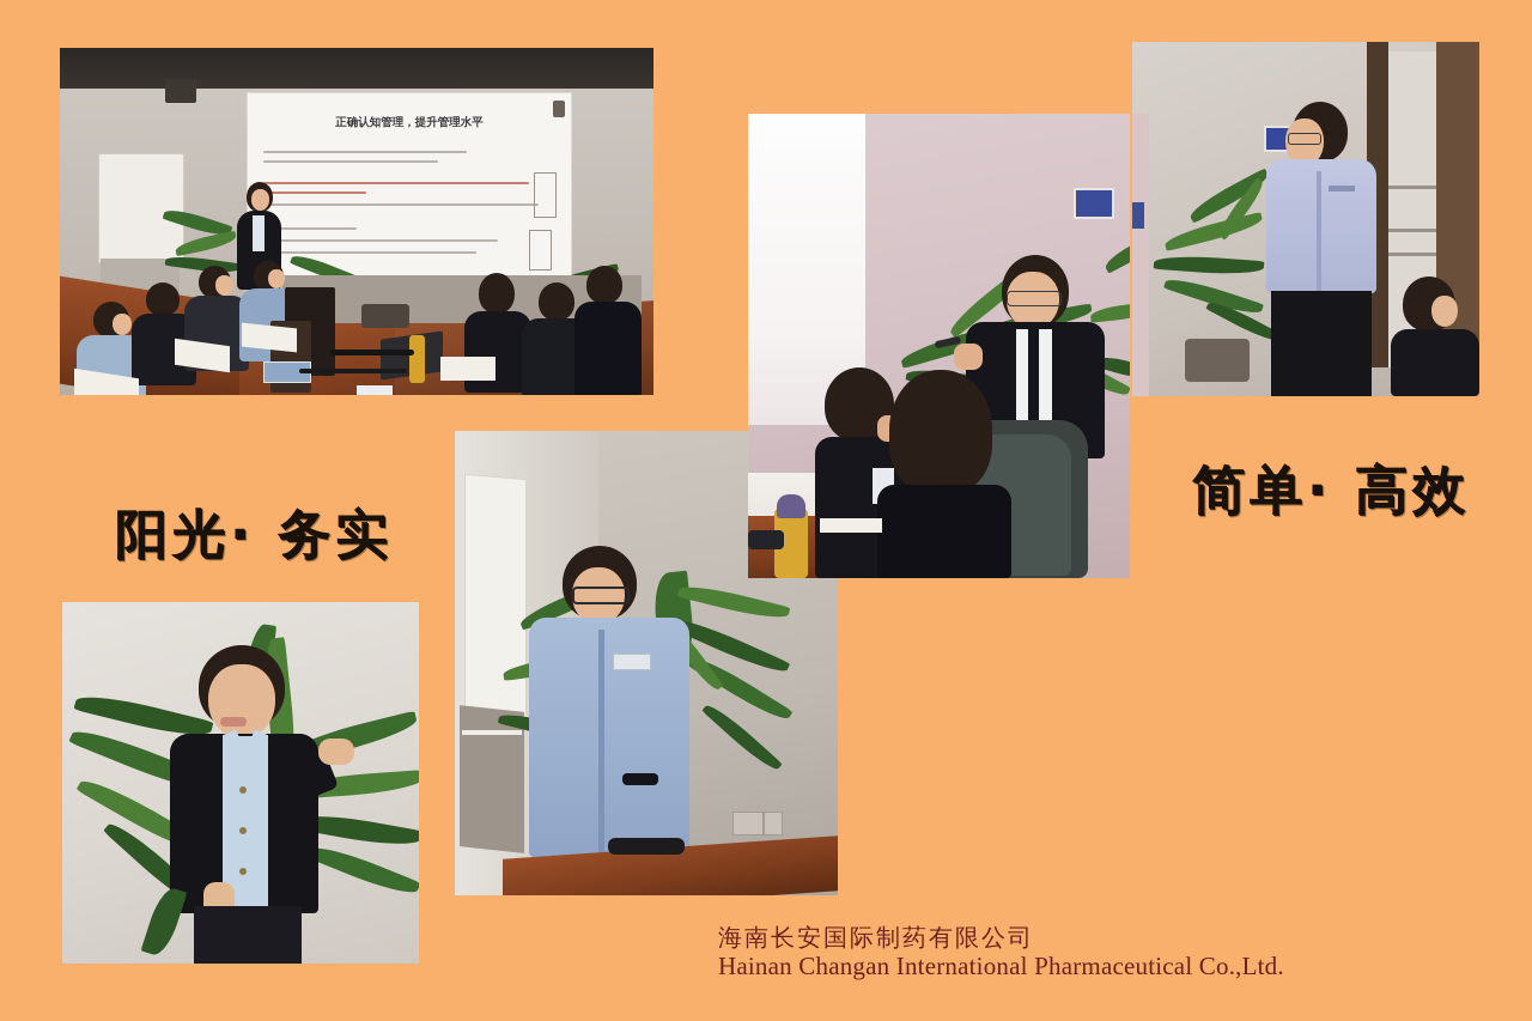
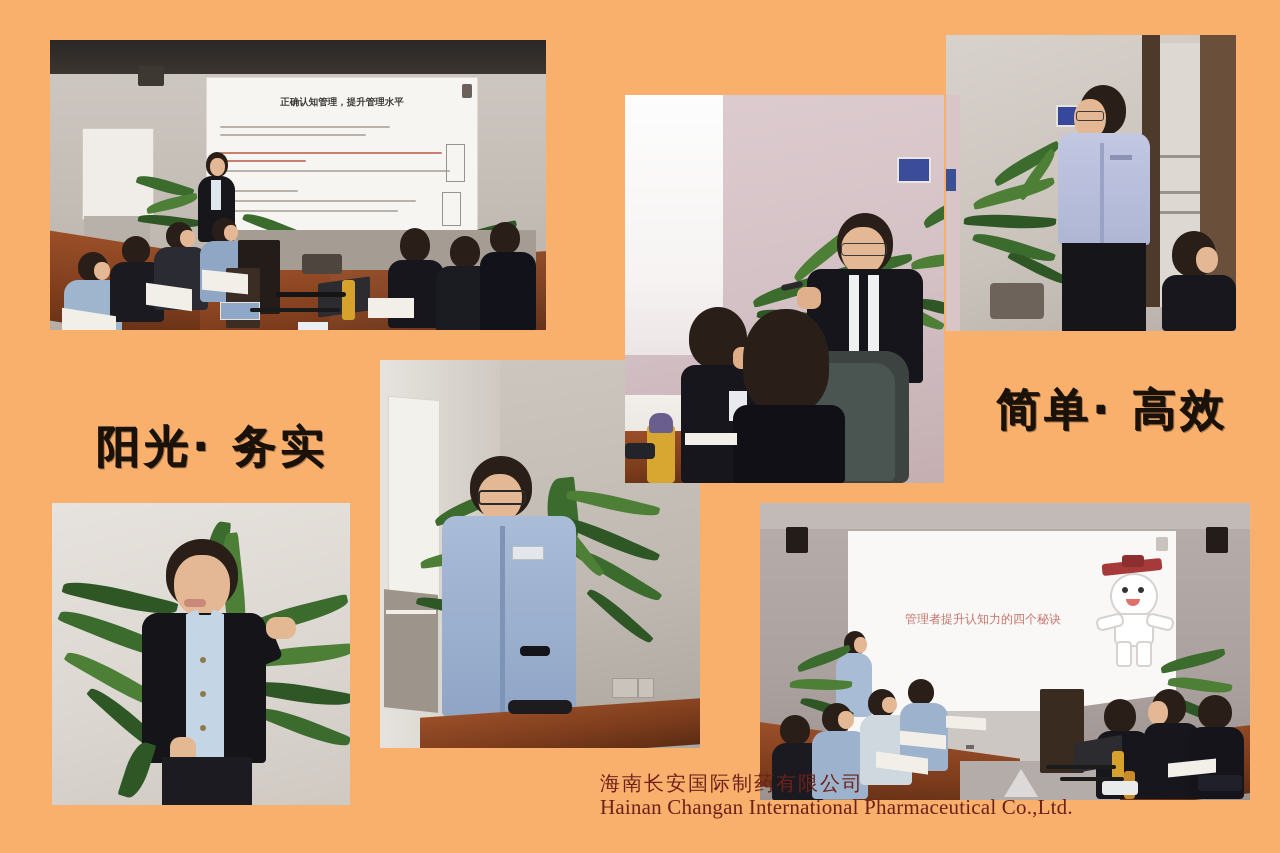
  正确认知管理，提升管理水平
+ 管理者提升认知力的四个秘诀
  阳光· 务实
  简单· 高效
  海南长安国际制药有限公司
  Hainan Changan International Pharmaceutical Co.,Ltd.
